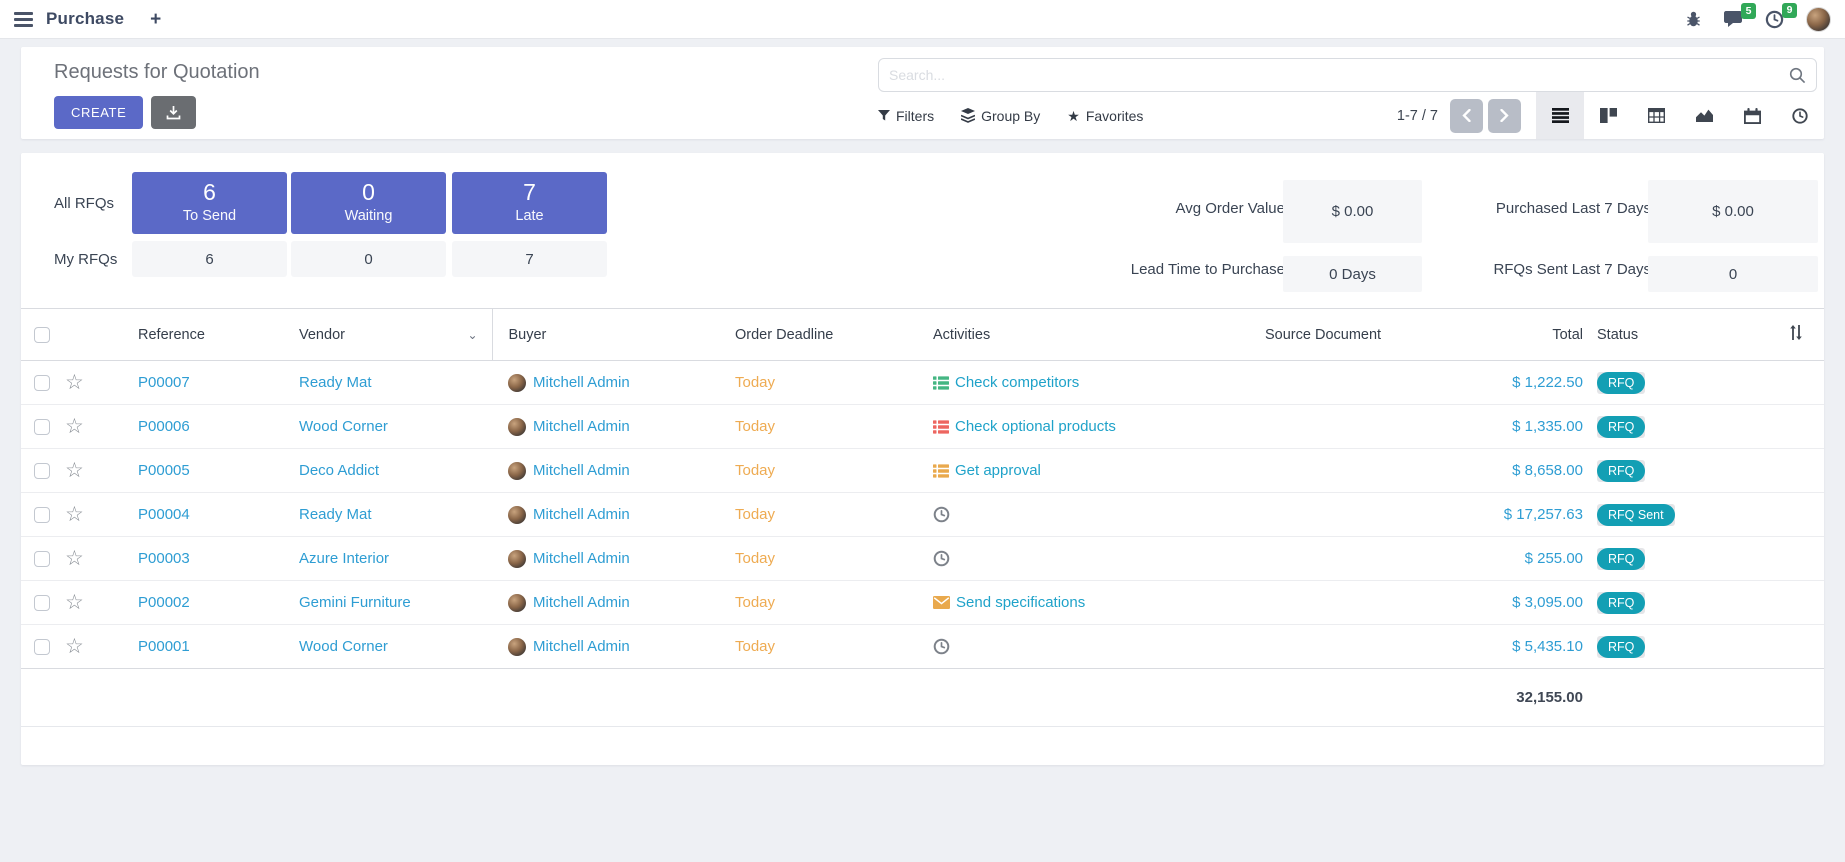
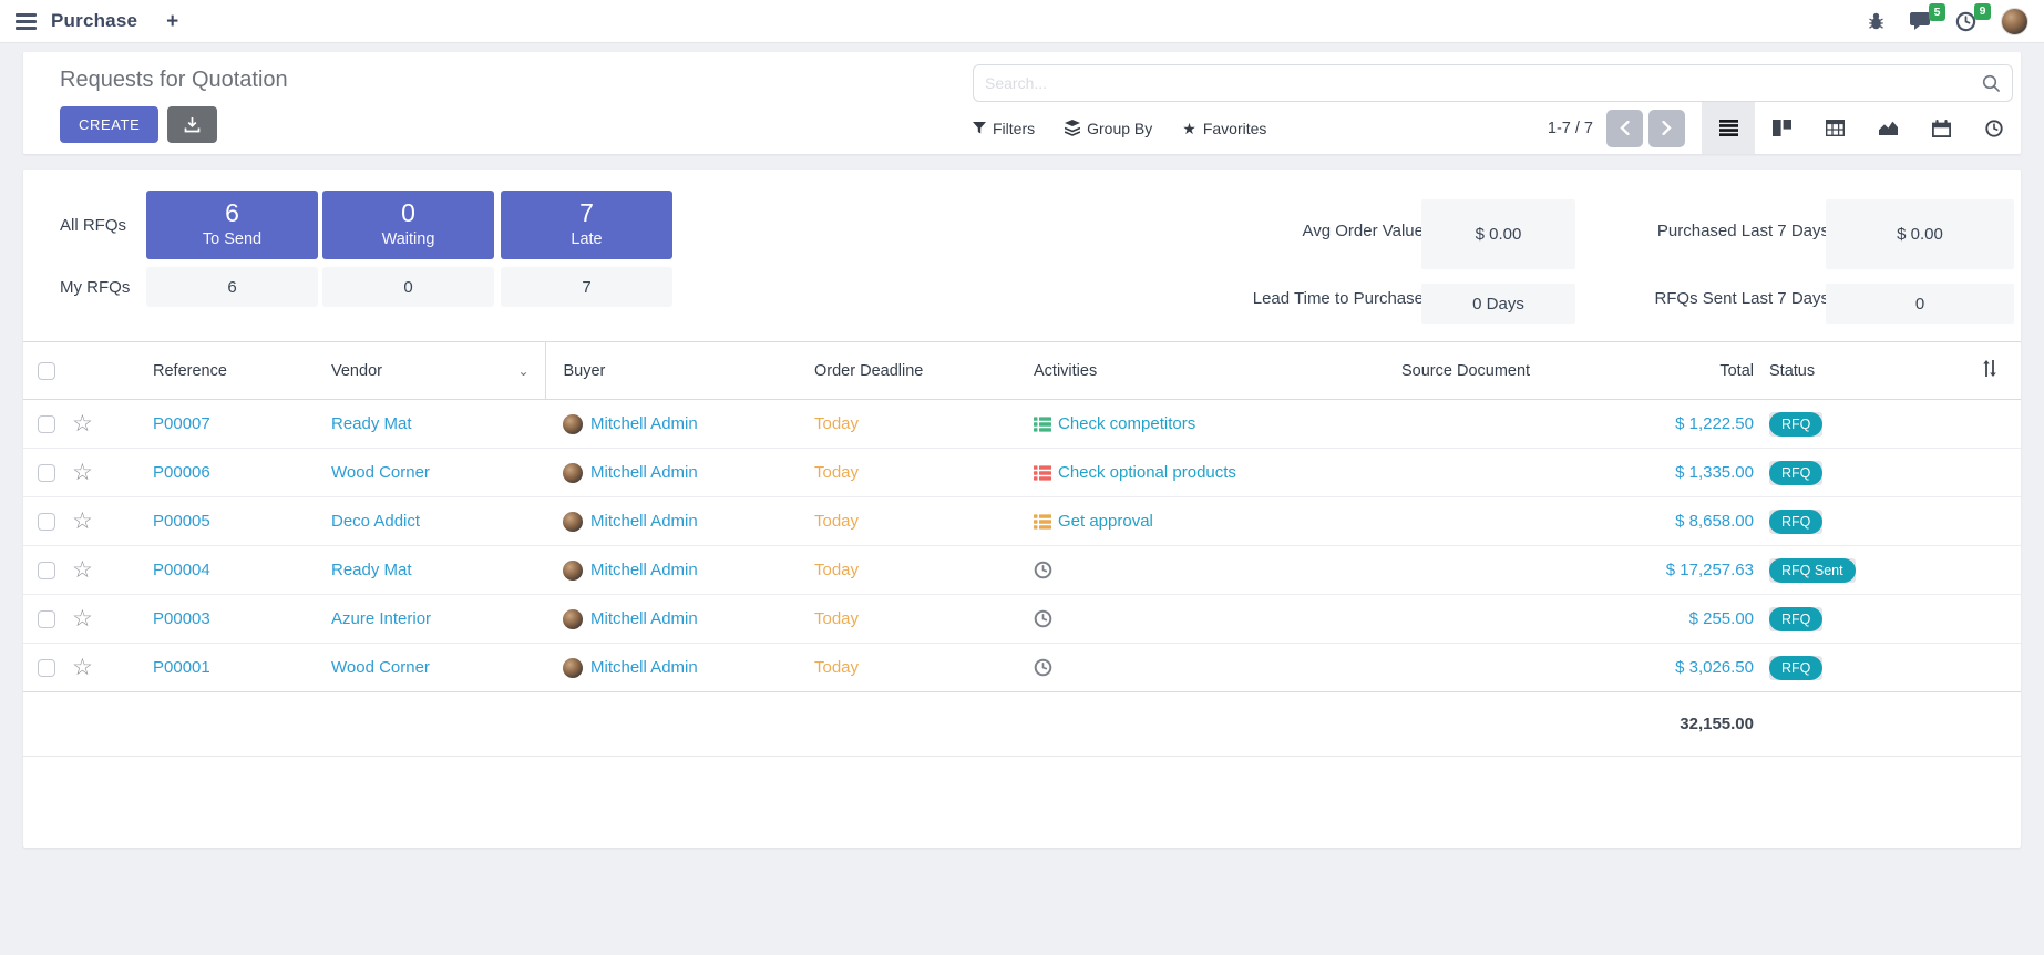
  Purchase
  +
  5
  9
  Requests for Quotation
  CREATE
  Search...
  Filters
  Group By
  ★
  Favorites
  1-7 / 7
  All RFQs
  My RFQs
  6
  To Send
  0
  Waiting
  7
  Late
  6
  0
  7
  Avg Order Value
  $ 0.00
  Lead Time to Purchase
  0 Days
  Purchased Last 7 Day
  $ 0.00
  RFQs Sent Last 7 Day
  0
  		Reference	Vendor ⌄	Buyer	Order Deadline	Activities	Source Document	Total	Status
  	☆	P00007	Ready Mat	Mitchell Admin	Today	Check competitors		$ 1,222.50	RFQ
  	☆	P00006	Wood Corner	Mitchell Admin	Today	Check optional products		$ 1,335.00	RFQ
  	☆	P00005	Deco Addict	Mitchell Admin	Today	Get approval		$ 8,658.00	RFQ
  	☆	P00004	Ready Mat	Mitchell Admin	Today			$ 17,257.63	RFQ Sent
  	☆	P00003	Azure Interior	Mitchell Admin	Today			$ 255.00	RFQ
- 	☆	P00002	Gemini Furniture	Mitchell Admin	Today	Send specifications		$ 3,095.00	RFQ
- 	☆	P00001	Wood Corner	Mitchell Admin	Today			$ 5,435.10	RFQ
+ 	☆	P00001	Wood Corner	Mitchell Admin	Today			$ 3,026.50	RFQ
  	32,155.00
